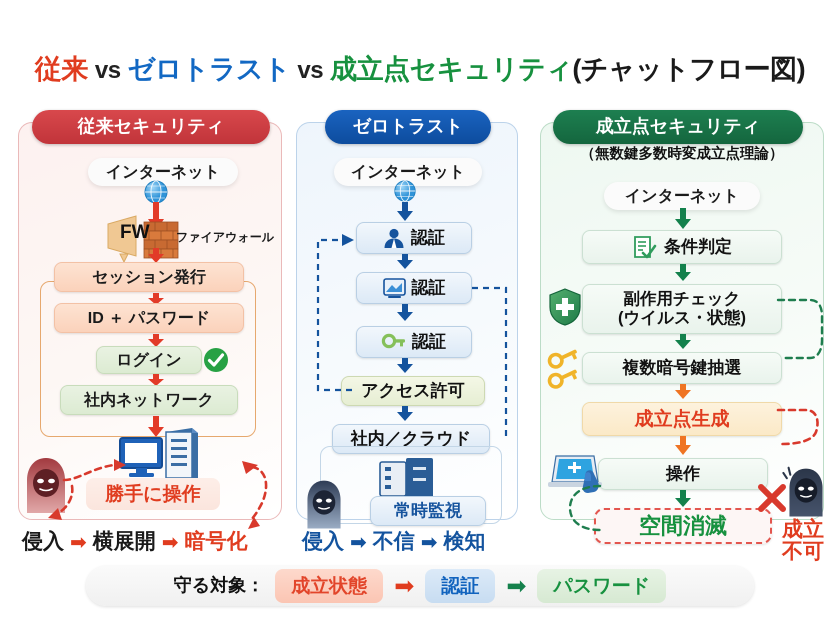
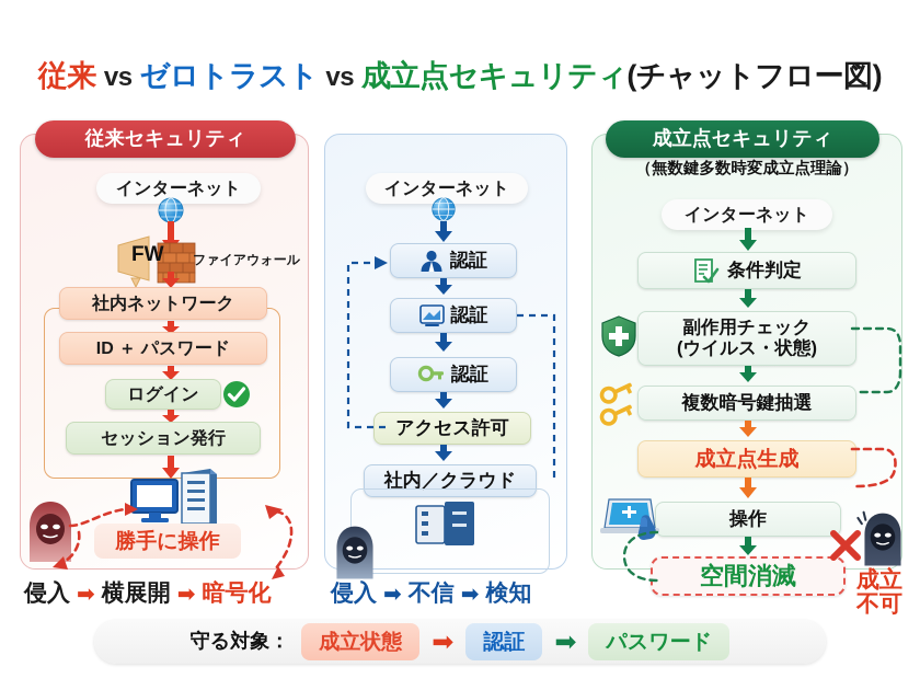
  従来 vs ゼロトラスト vs 成立点セキュリティ(チャットフロー図)
  従来セキュリティ
- ゼロトラスト
  成立点セキュリティ
  （無数鍵多数時変成立点理論）
  インターネット
  FW
  ファイアウォール
- セッション発行
+ 社内ネットワーク
  ID ＋ パスワード
  ログイン
- 社内ネットワーク
+ セッション発行
  勝手に操作
  侵入
  ➡
  横展開
  ➡
  暗号化
  インターネット
  認証
  認証
  認証
  アクセス許可
  社内／クラウド
- 常時監視
  侵入
  ➡
  不信
  ➡
  検知
  インターネット
  条件判定
  副作用チェック
  (ウイルス・状態)
  複数暗号鍵抽選
  成立点生成
  操作
  空間消滅
  成立
  不可
  守る対象：
  成立状態
  ➡
  認証
  ➡
  パスワード
